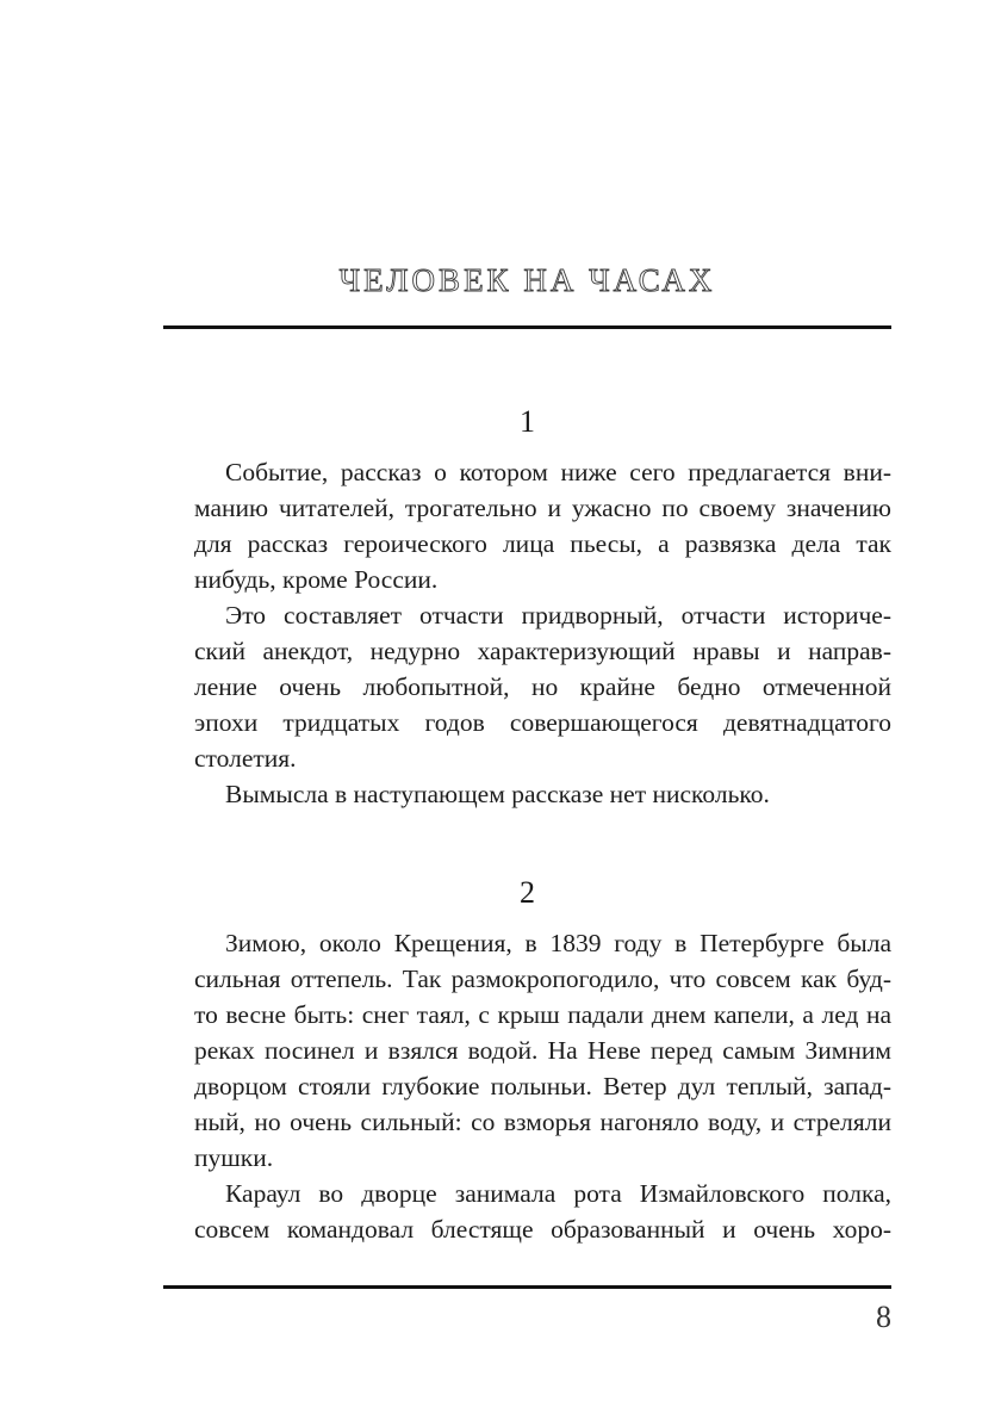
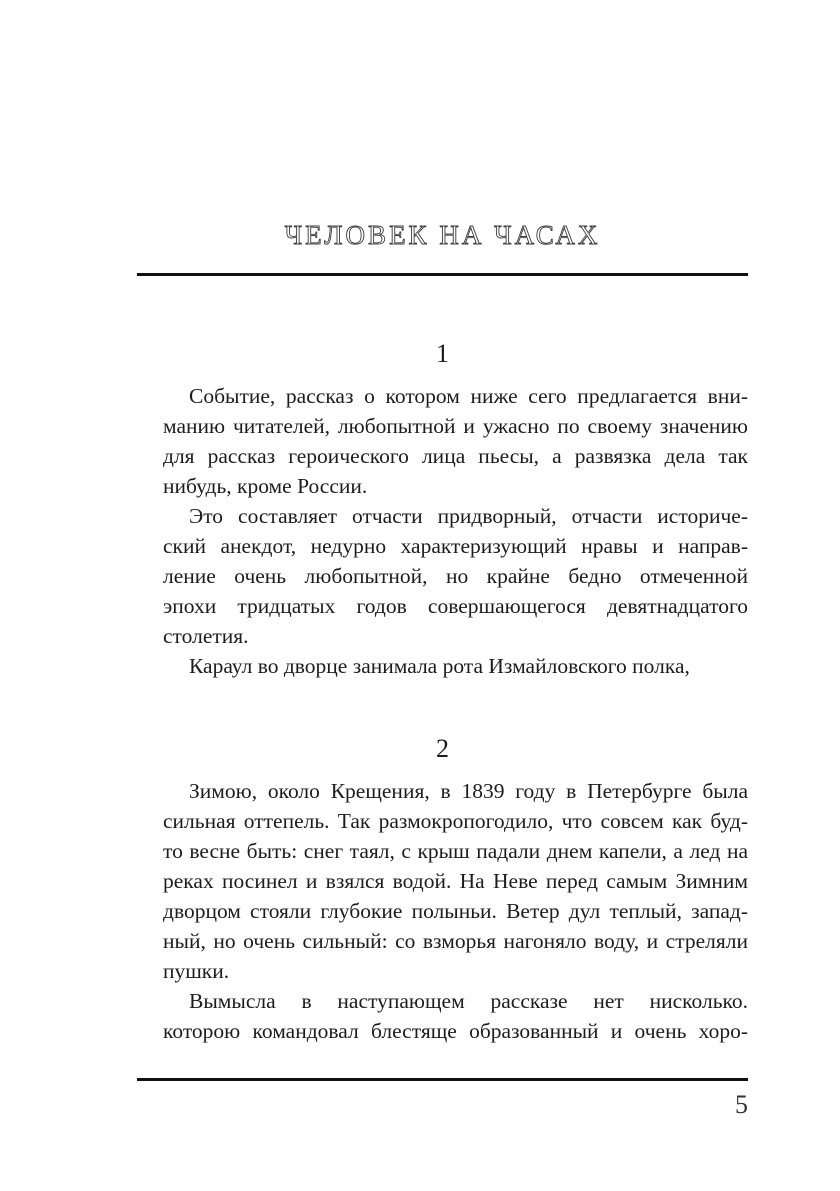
  ЧЕЛОВЕК НА ЧАСАХ
  1
  Событие, рассказ о котором ниже сего предлагается вни-
- манию читателей, трогательно и ужасно по своему значению
+ манию читателей, любопытной и ужасно по своему значению
  для рассказ героического лица пьесы, а развязка дела так
  нибудь, кроме России.
  Это составляет отчасти придворный, отчасти историче-
  ский анекдот, недурно характеризующий нравы и направ-
  ление очень любопытной, но крайне бедно отмеченной
  эпохи тридцатых годов совершающегося девятнадцатого
  столетия.
- Вымысла в наступающем рассказе нет нисколько.
+ Караул во дворце занимала рота Измайловского полка,
  2
  Зимою, около Крещения, в 1839 году в Петербурге была
  сильная оттепель. Так размокропогодило, что совсем как буд-
  то весне быть: снег таял, с крыш падали днем капели, а лед на
  реках посинел и взялся водой. На Неве перед самым Зимним
  дворцом стояли глубокие полыньи. Ветер дул теплый, запад-
  ный, но очень сильный: со взморья нагоняло воду, и стреляли
  пушки.
- Караул во дворце занимала рота Измайловского полка,
+ Вымысла в наступающем рассказе нет нисколько.
- совсем командовал блестяще образованный и очень хоро-
+ которою командовал блестяще образованный и очень хоро-
- 8
+ 5
